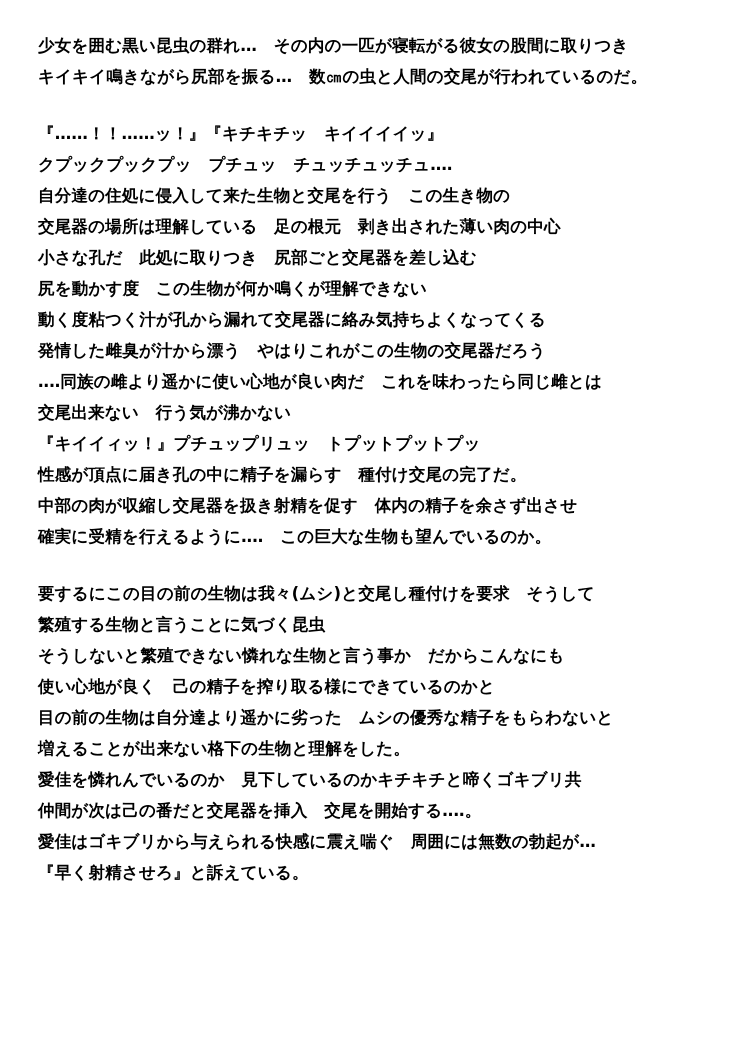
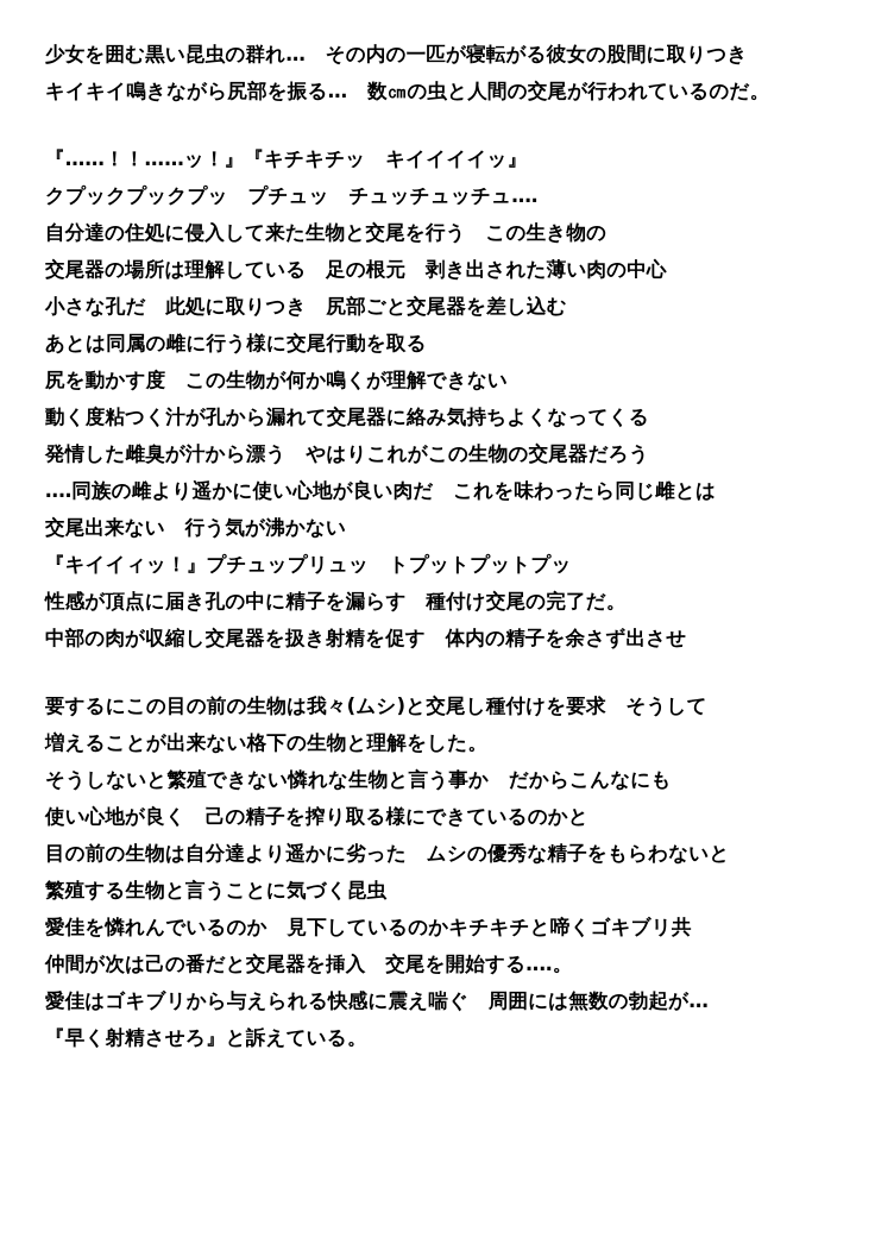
  少女を囲む黒い昆虫の群れ… その内の一匹が寝転がる彼女の股間に取りつき
  キイキイ鳴きながら尻部を振る… 数㎝の虫と人間の交尾が行われているのだ。
  『……！！……ッ！』『キチキチッ キイイイイッ』
  クプックプックプッ プチュッ チュッチュッチュ‥‥
  自分達の住処に侵入して来た生物と交尾を行う この生き物の
  交尾器の場所は理解している 足の根元 剥き出された薄い肉の中心
  小さな孔だ 此処に取りつき 尻部ごと交尾器を差し込む
+ あとは同属の雌に行う様に交尾行動を取る
  尻を動かす度 この生物が何か鳴くが理解できない
  動く度粘つく汁が孔から漏れて交尾器に絡み気持ちよくなってくる
  発情した雌臭が汁から漂う やはりこれがこの生物の交尾器だろう
  ‥‥同族の雌より遥かに使い心地が良い肉だ これを味わったら同じ雌とは
  交尾出来ない 行う気が沸かない
  『キイイィッ！』プチュップリュッ トプットプットプッ
  性感が頂点に届き孔の中に精子を漏らす 種付け交尾の完了だ。
  中部の肉が収縮し交尾器を扱き射精を促す 体内の精子を余さず出させ
- 確実に受精を行えるように‥‥ この巨大な生物も望んでいるのか。
  要するにこの目の前の生物は我々(ムシ)と交尾し種付けを要求 そうして
- 繁殖する生物と言うことに気づく昆虫
+ 増えることが出来ない格下の生物と理解をした。
  そうしないと繁殖できない憐れな生物と言う事か だからこんなにも
  使い心地が良く 己の精子を搾り取る様にできているのかと
  目の前の生物は自分達より遥かに劣った ムシの優秀な精子をもらわないと
- 増えることが出来ない格下の生物と理解をした。
+ 繁殖する生物と言うことに気づく昆虫
  愛佳を憐れんでいるのか 見下しているのかキチキチと啼くゴキブリ共
  仲間が次は己の番だと交尾器を挿入 交尾を開始する‥‥。
  愛佳はゴキブリから与えられる快感に震え喘ぐ 周囲には無数の勃起が…
  『早く射精させろ』と訴えている。
